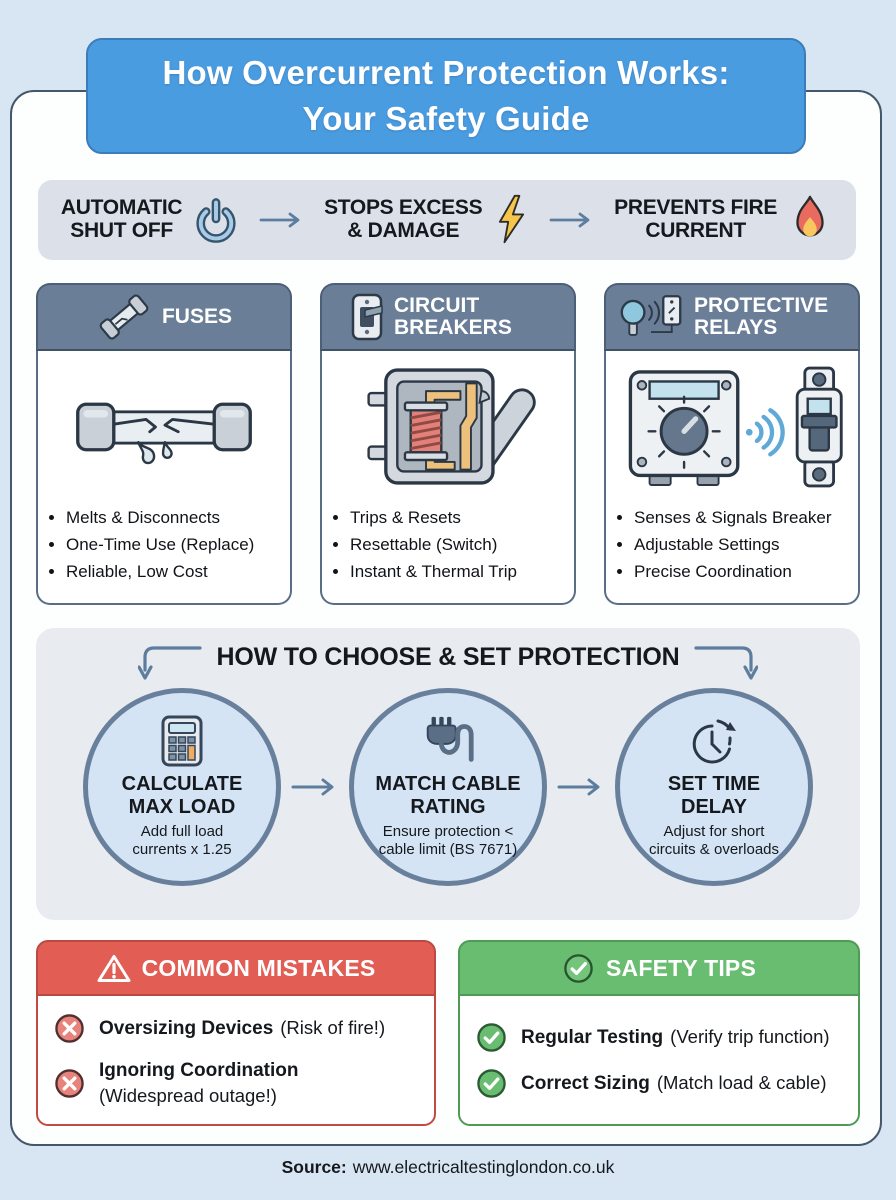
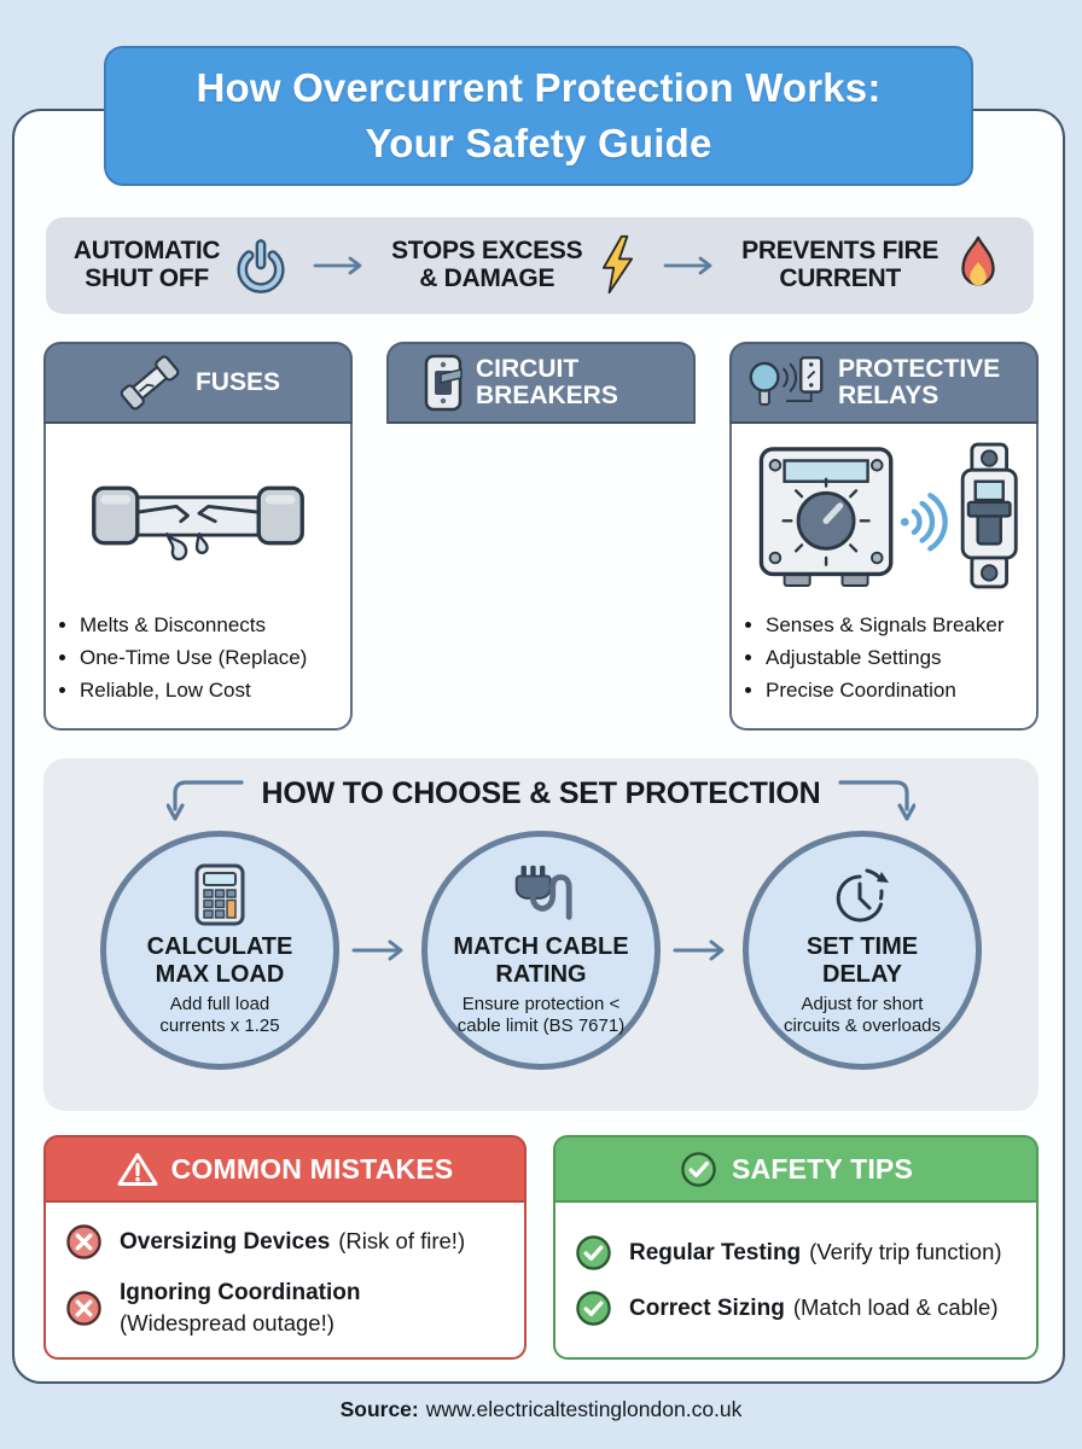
  How Overcurrent Protection Works:
  Your Safety Guide
  AUTOMATIC
  SHUT OFF
  STOPS EXCESS
  & DAMAGE
  PREVENTS FIRE
  CURRENT
  FUSES
  Melts & Disconnects
  One-Time Use (Replace)
  Reliable, Low Cost
  CIRCUIT BREAKERS
- Trips & Resets
- Resettable (Switch)
- Instant & Thermal Trip
  PROTECTIVE RELAYS
  Senses & Signals Breaker
  Adjustable Settings
  Precise Coordination
  HOW TO CHOOSE & SET PROTECTION
  CALCULATE
  MAX LOAD
  Add full load
  currents x 1.25
  MATCH CABLE
  RATING
  Ensure protection <
  cable limit (BS 7671)
  SET TIME
  DELAY
  Adjust for short
  circuits & overloads
  COMMON MISTAKES
  Oversizing Devices
  (Risk of fire!)
  Ignoring Coordination
  (Widespread outage!)
  SAFETY TIPS
  Regular Testing
  (Verify trip function)
  Correct Sizing
  (Match load & cable)
  Source:
  www.electricaltestinglondon.co.uk
